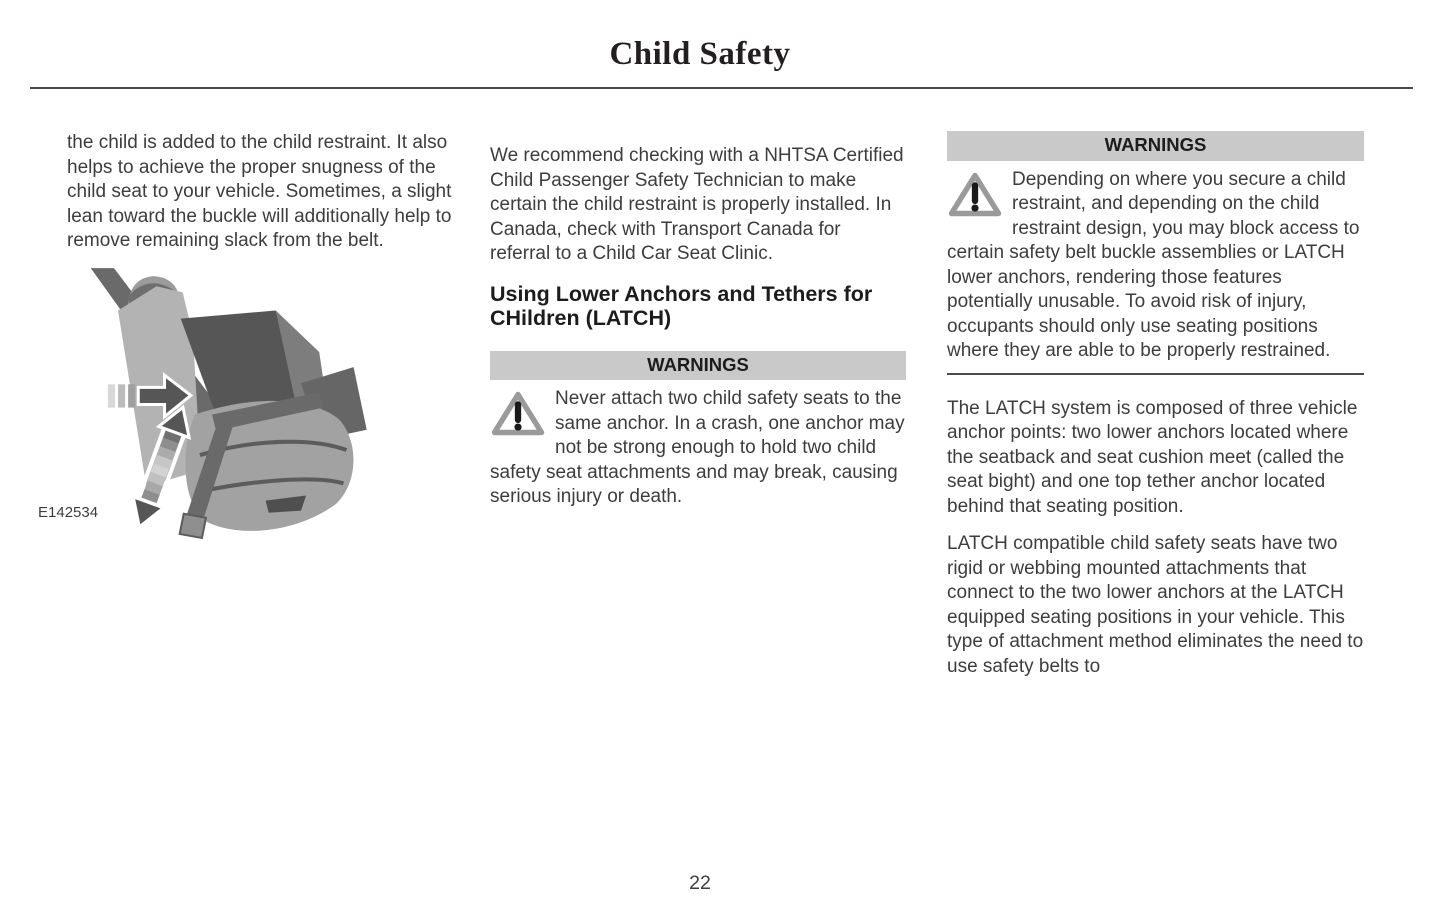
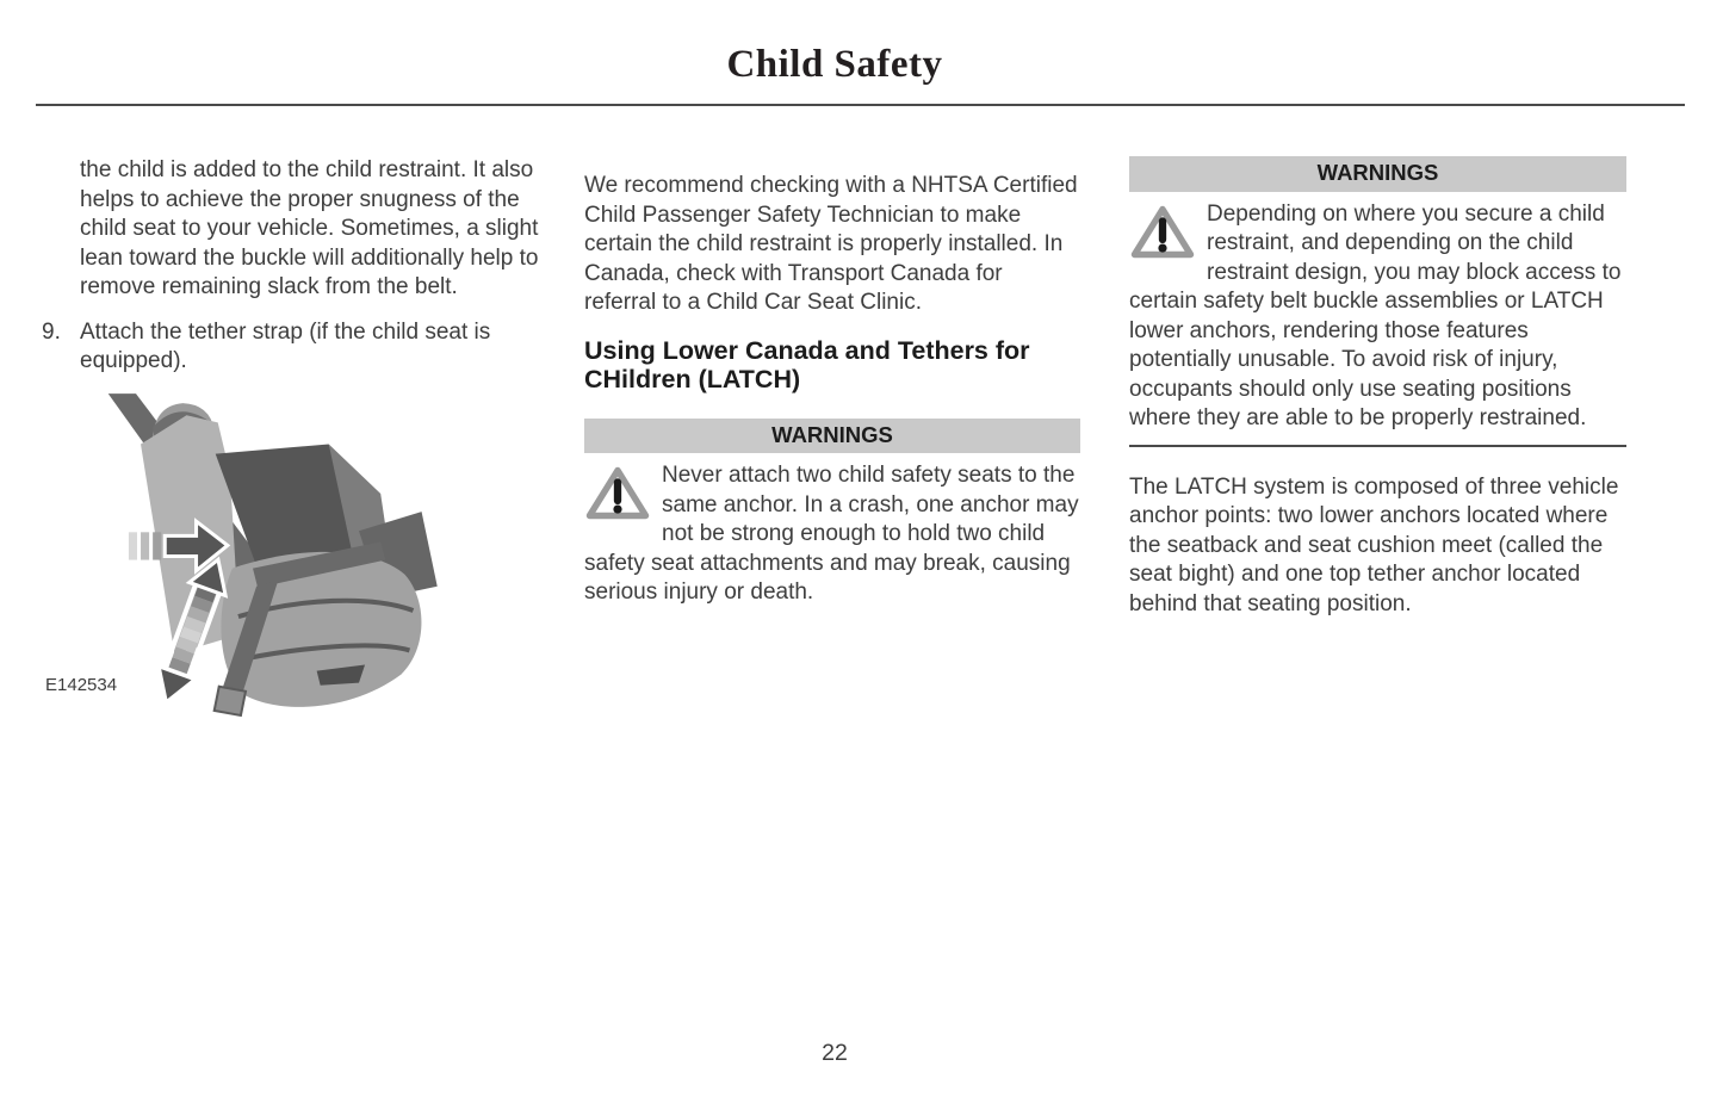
  Child Safety
  the child is added to the child restraint. It also helps to achieve the proper snugness of the child seat to your vehicle. Sometimes, a slight lean toward the buckle will additionally help to remove remaining slack from the belt.
+ 9.
+ Attach the tether strap (if the child seat is equipped).
  E142534
  We recommend checking with a NHTSA Certified Child Passenger Safety Technician to make certain the child restraint is properly installed. In Canada, check with Transport Canada for referral to a Child Car Seat Clinic.
- Using Lower Anchors and Tethers for CHildren (LATCH)
+ Using Lower Canada and Tethers for CHildren (LATCH)
  WARNINGS
  Never attach two child safety seats to the same anchor. In a crash, one anchor may not be strong enough to hold two child safety seat attachments and may break, causing serious injury or death.
  WARNINGS
  Depending on where you secure a child restraint, and depending on the child restraint design, you may block access to certain safety belt buckle assemblies or LATCH lower anchors, rendering those features potentially unusable. To avoid risk of injury, occupants should only use seating positions where they are able to be properly restrained.
  The LATCH system is composed of three vehicle anchor points: two lower anchors located where the seatback and seat cushion meet (called the seat bight) and one top tether anchor located behind that seating position.
- LATCH compatible child safety seats have two rigid or webbing mounted attachments that connect to the two lower anchors at the LATCH equipped seating positions in your vehicle. This type of attachment method eliminates the need to use safety belts to
  22
